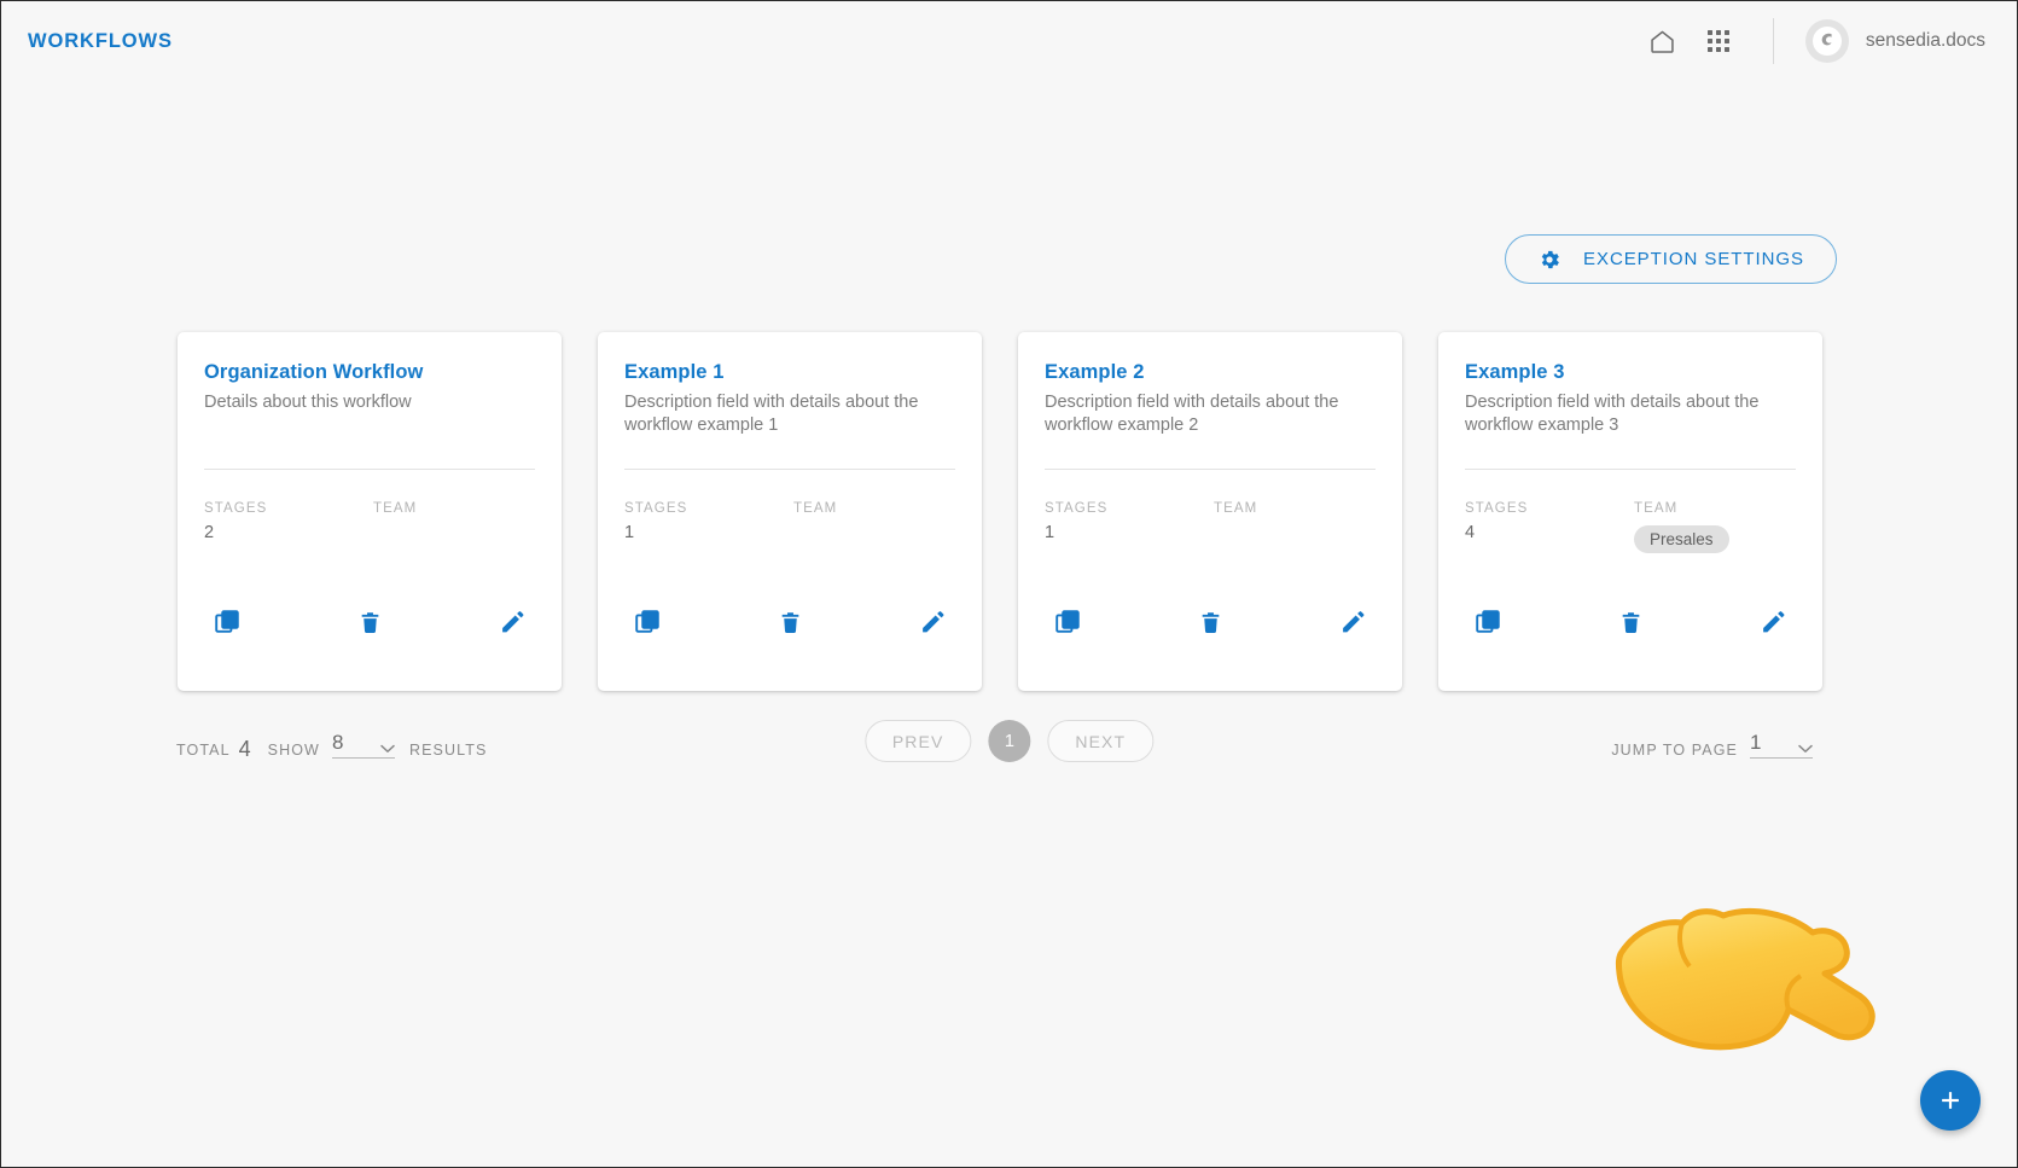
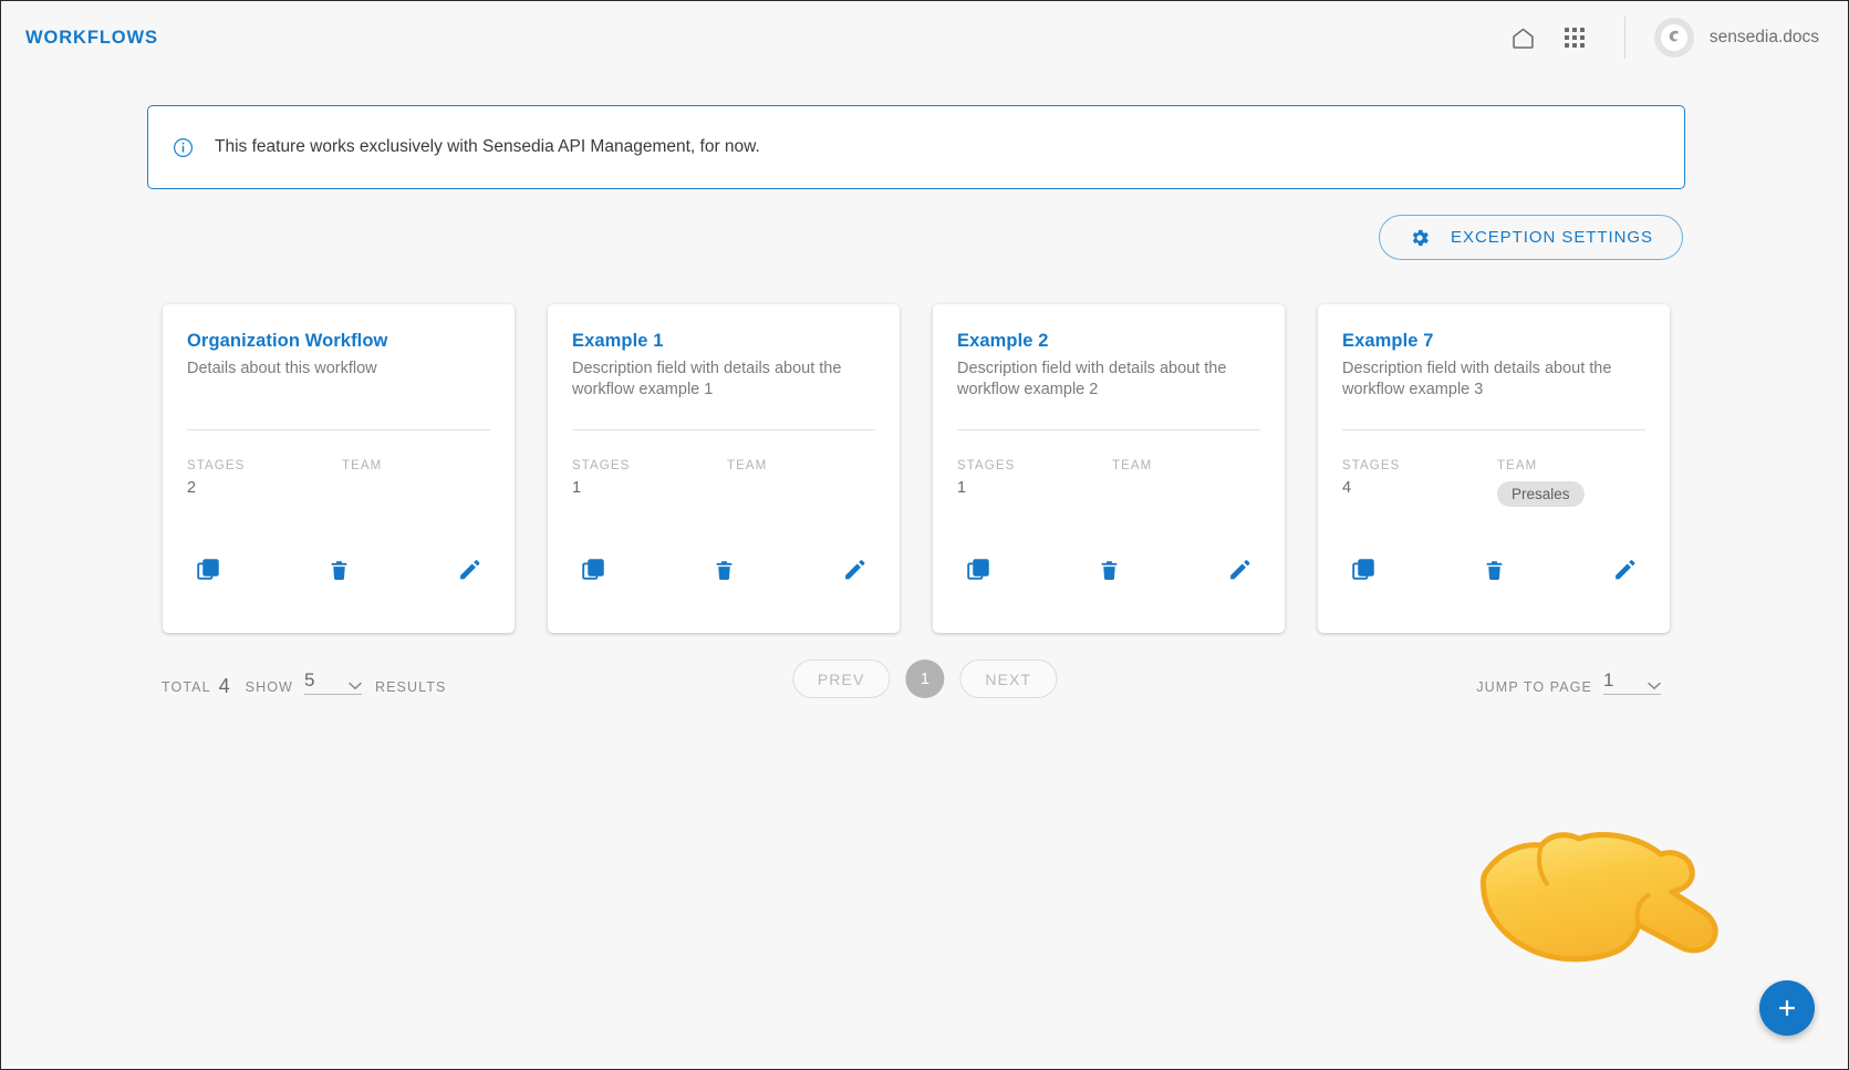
  WORKFLOWS
  sensedia.docs
+ This feature works exclusively with Sensedia API Management, for now.
  EXCEPTION SETTINGS
  Organization Workflow
  Details about this workflow
  STAGES
  2
  TEAM
  Example 1
  Description field with details about the workflow example 1
  STAGES
  1
  TEAM
  Example 2
  Description field with details about the workflow example 2
  STAGES
  1
  TEAM
- Example 3
+ Example 7
  Description field with details about the workflow example 3
  STAGES
  4
  TEAM
  Presales
  TOTAL
  4
  SHOW
- 8
+ 5
  RESULTS
  PREV
  1
  NEXT
  JUMP TO PAGE
  1
